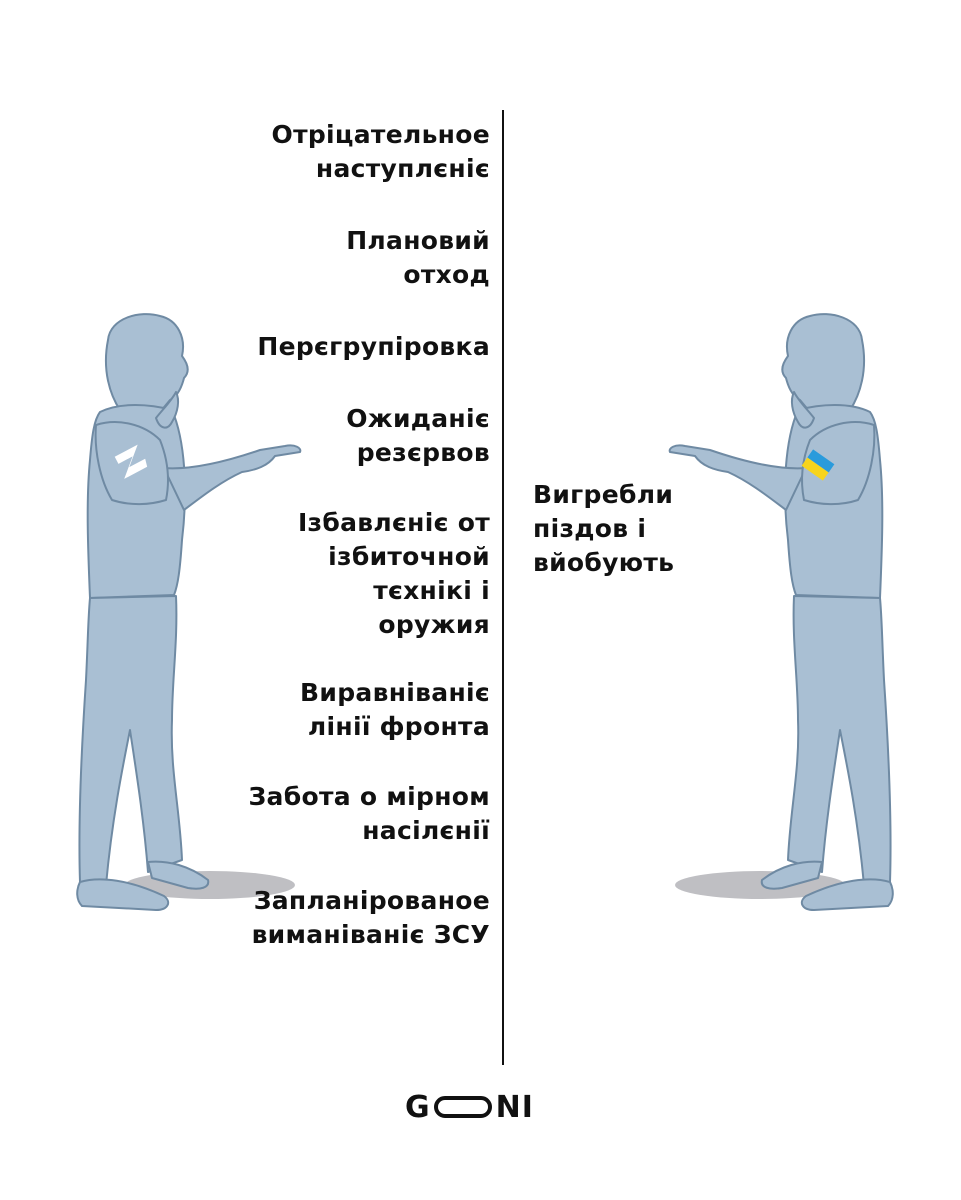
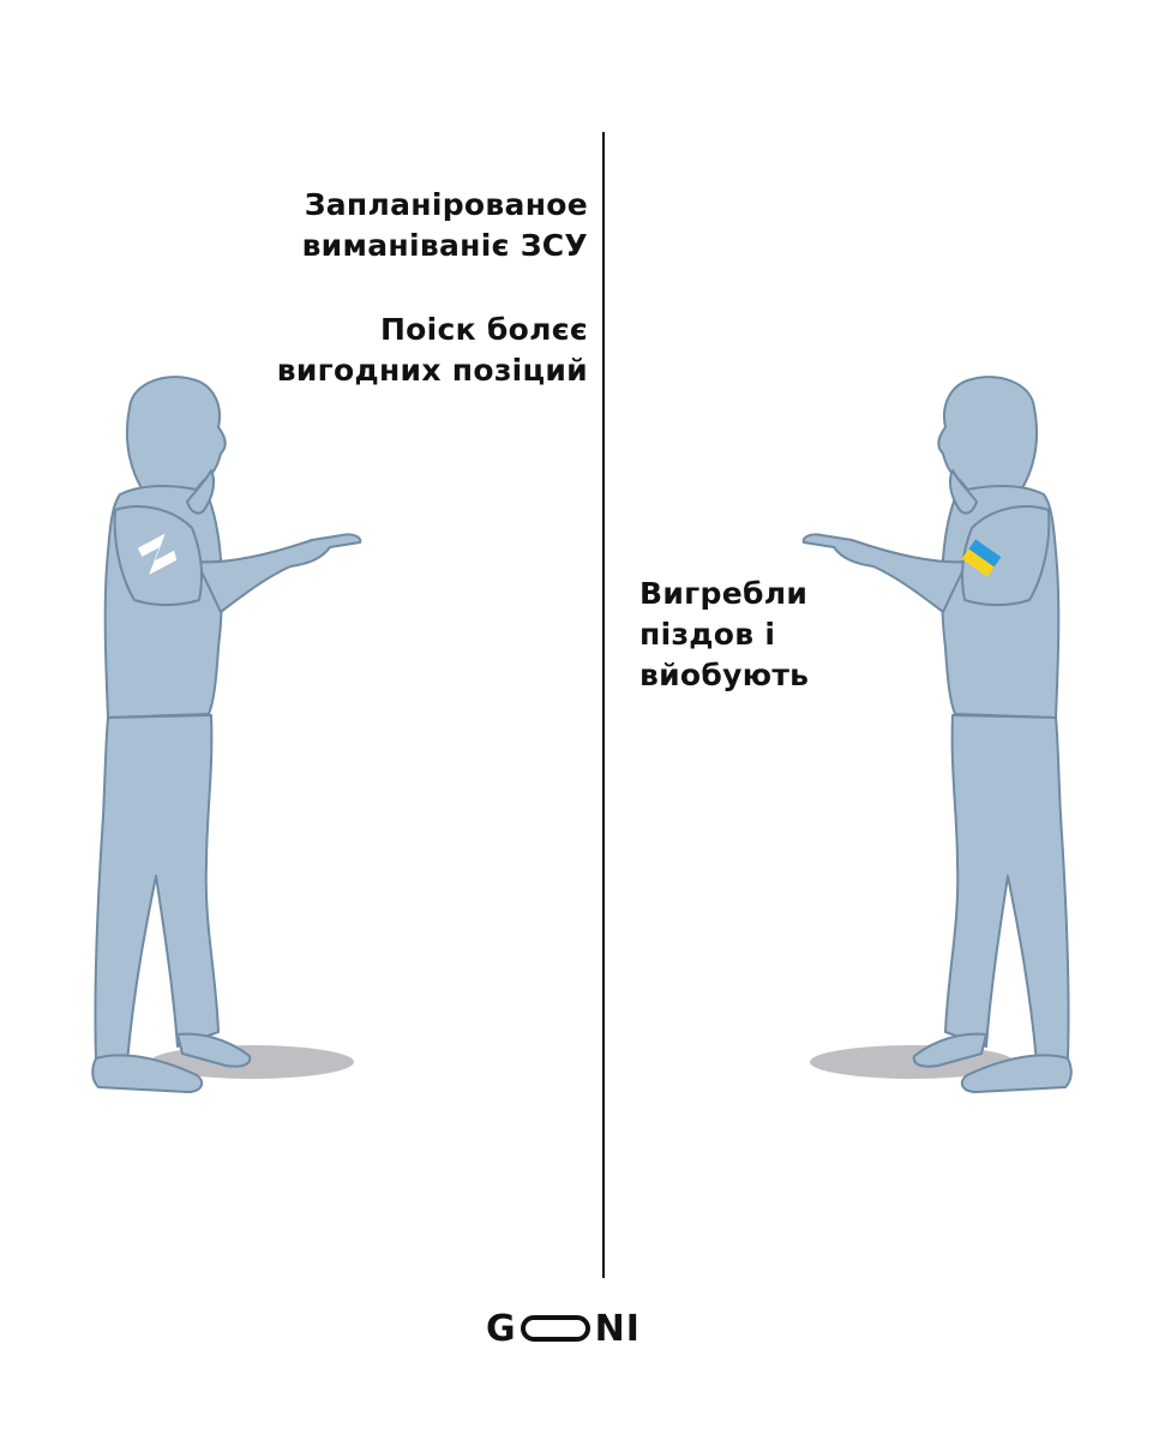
- Отріцательное
- наступлєніє
- Плановий
- отход
- Перєгрупіровка
- Ожиданіє
- резєрвов
- Ізбавлєніє от
- ізбиточной
- тєхнікі і
- оружия
- Виравніваніє
- лінії фронта
- Забота о мірном
- насілєнії
  Запланірованое
  виманіваніє ЗСУ
+ Поіск болєє
+ вигодних позіций
  Вигребли
  піздов і
  вйобують
  G
  NI
